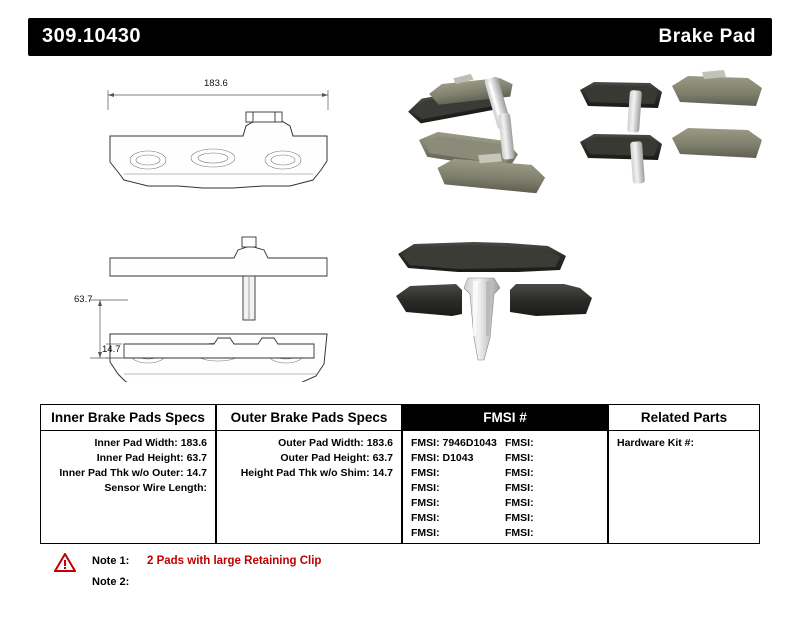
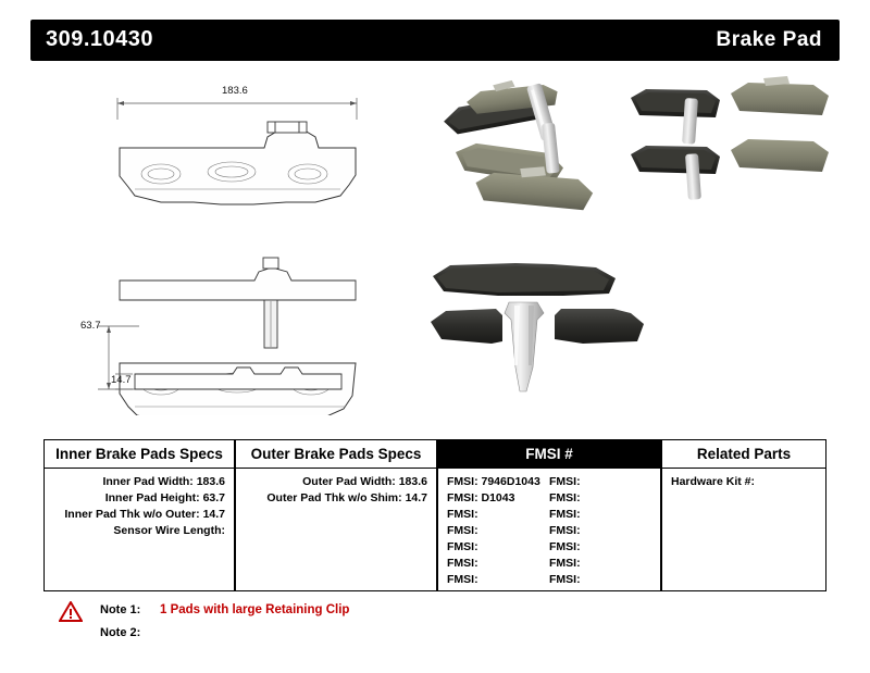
  309.10430
  Brake Pad
  183.6
  63.7
  14.7
  Inner Brake Pads Specs
  Inner Pad Width: 183.6
  Inner Pad Height: 63.7
  Inner Pad Thk w/o Outer: 14.7
  Sensor Wire Length:
  Outer Brake Pads Specs
  Outer Pad Width: 183.6
- Outer Pad Height: 63.7
- Height Pad Thk w/o Shim: 14.7
+ Outer Pad Thk w/o Shim: 14.7
  FMSI #
  FMSI: 7946D1043
  FMSI:
  FMSI: D1043
  FMSI:
  FMSI:
  FMSI:
  FMSI:
  FMSI:
  FMSI:
  FMSI:
  FMSI:
  FMSI:
  FMSI:
  FMSI:
  Related Parts
  Hardware Kit #:
  Note 1:
- 2 Pads with large Retaining Clip
+ 1 Pads with large Retaining Clip
  Note 2:
